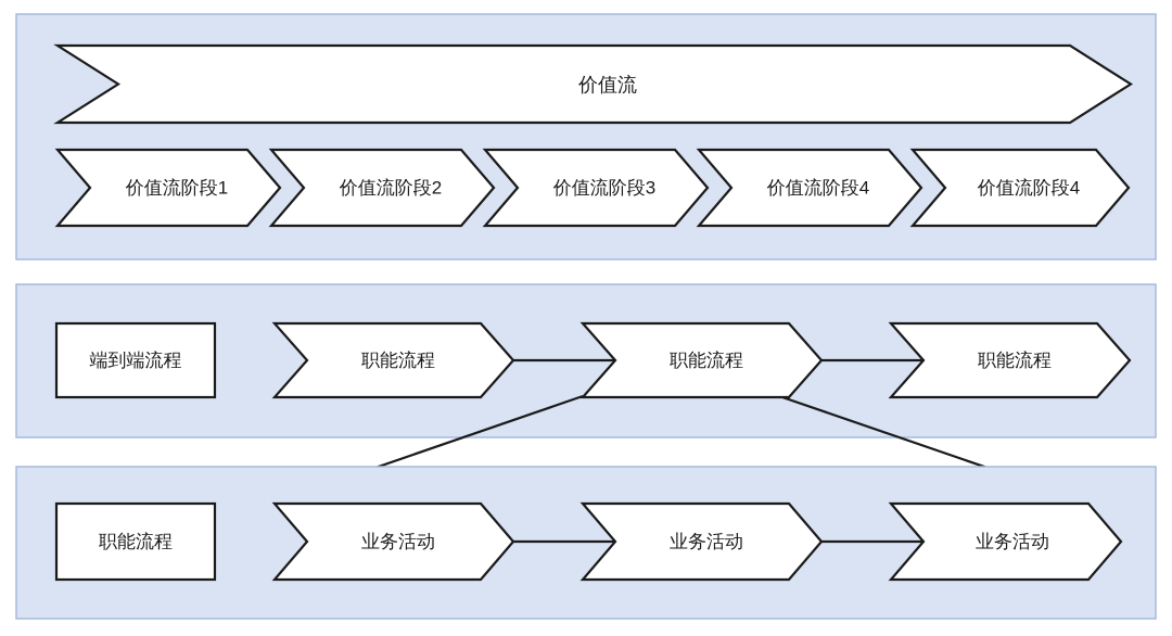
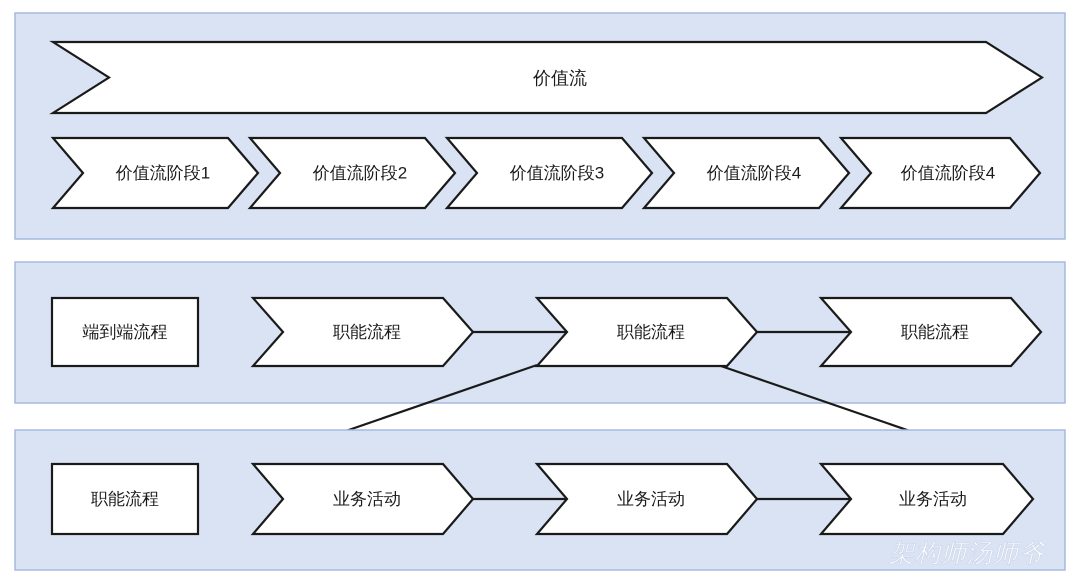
  价值流
  价值流阶段1
  价值流阶段2
  价值流阶段3
  价值流阶段4
  价值流阶段4
  端到端流程
  职能流程
  职能流程
  职能流程
  职能流程
  业务活动
  业务活动
  业务活动
+ 架构师汤师爷
